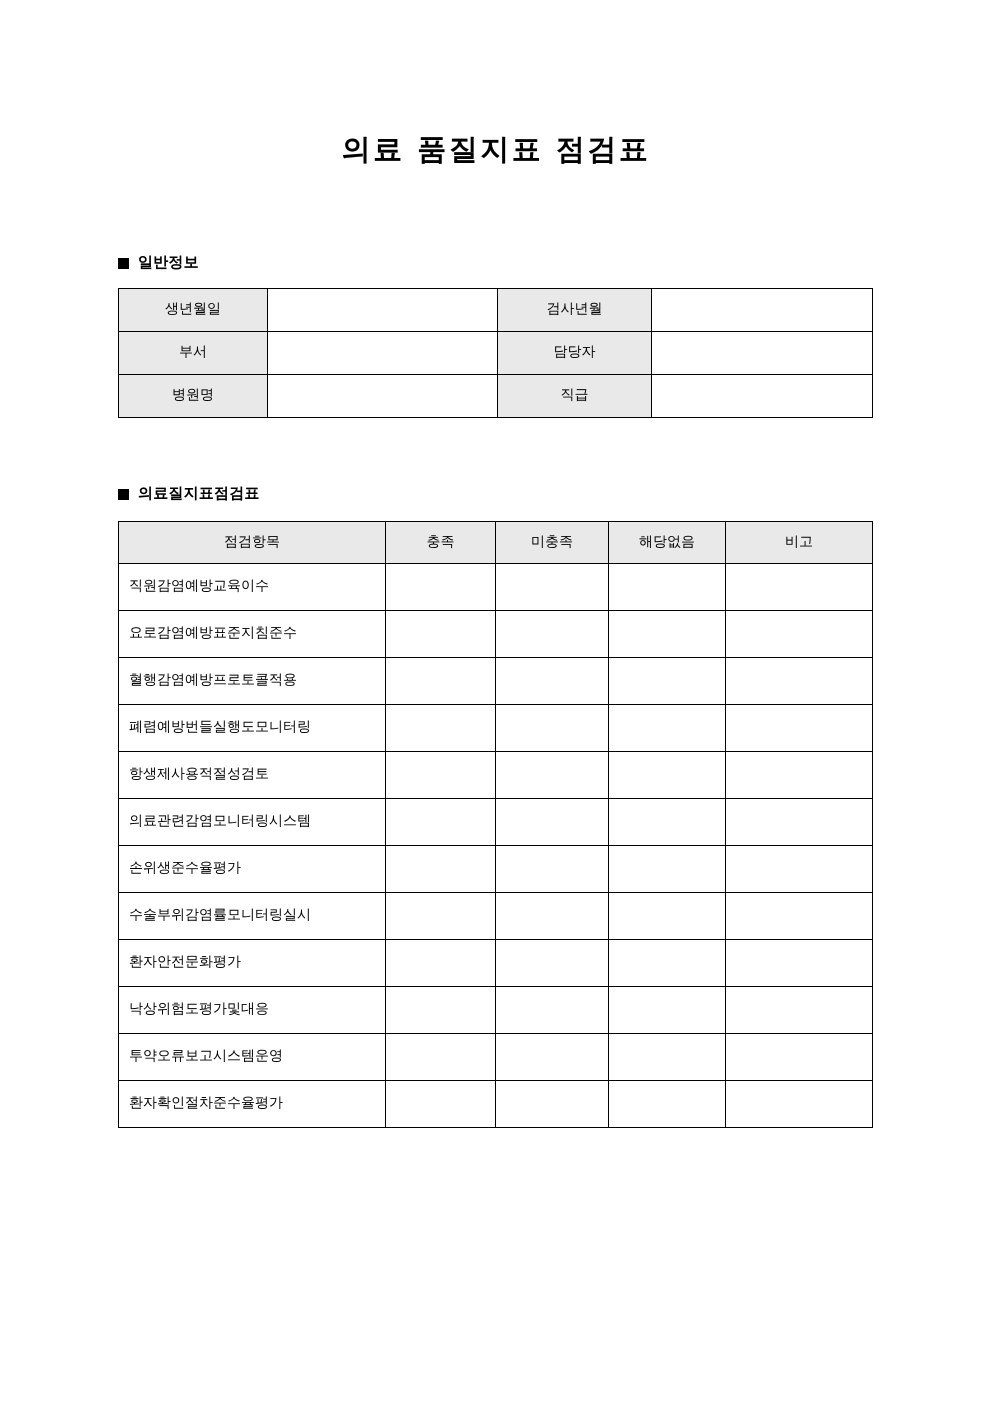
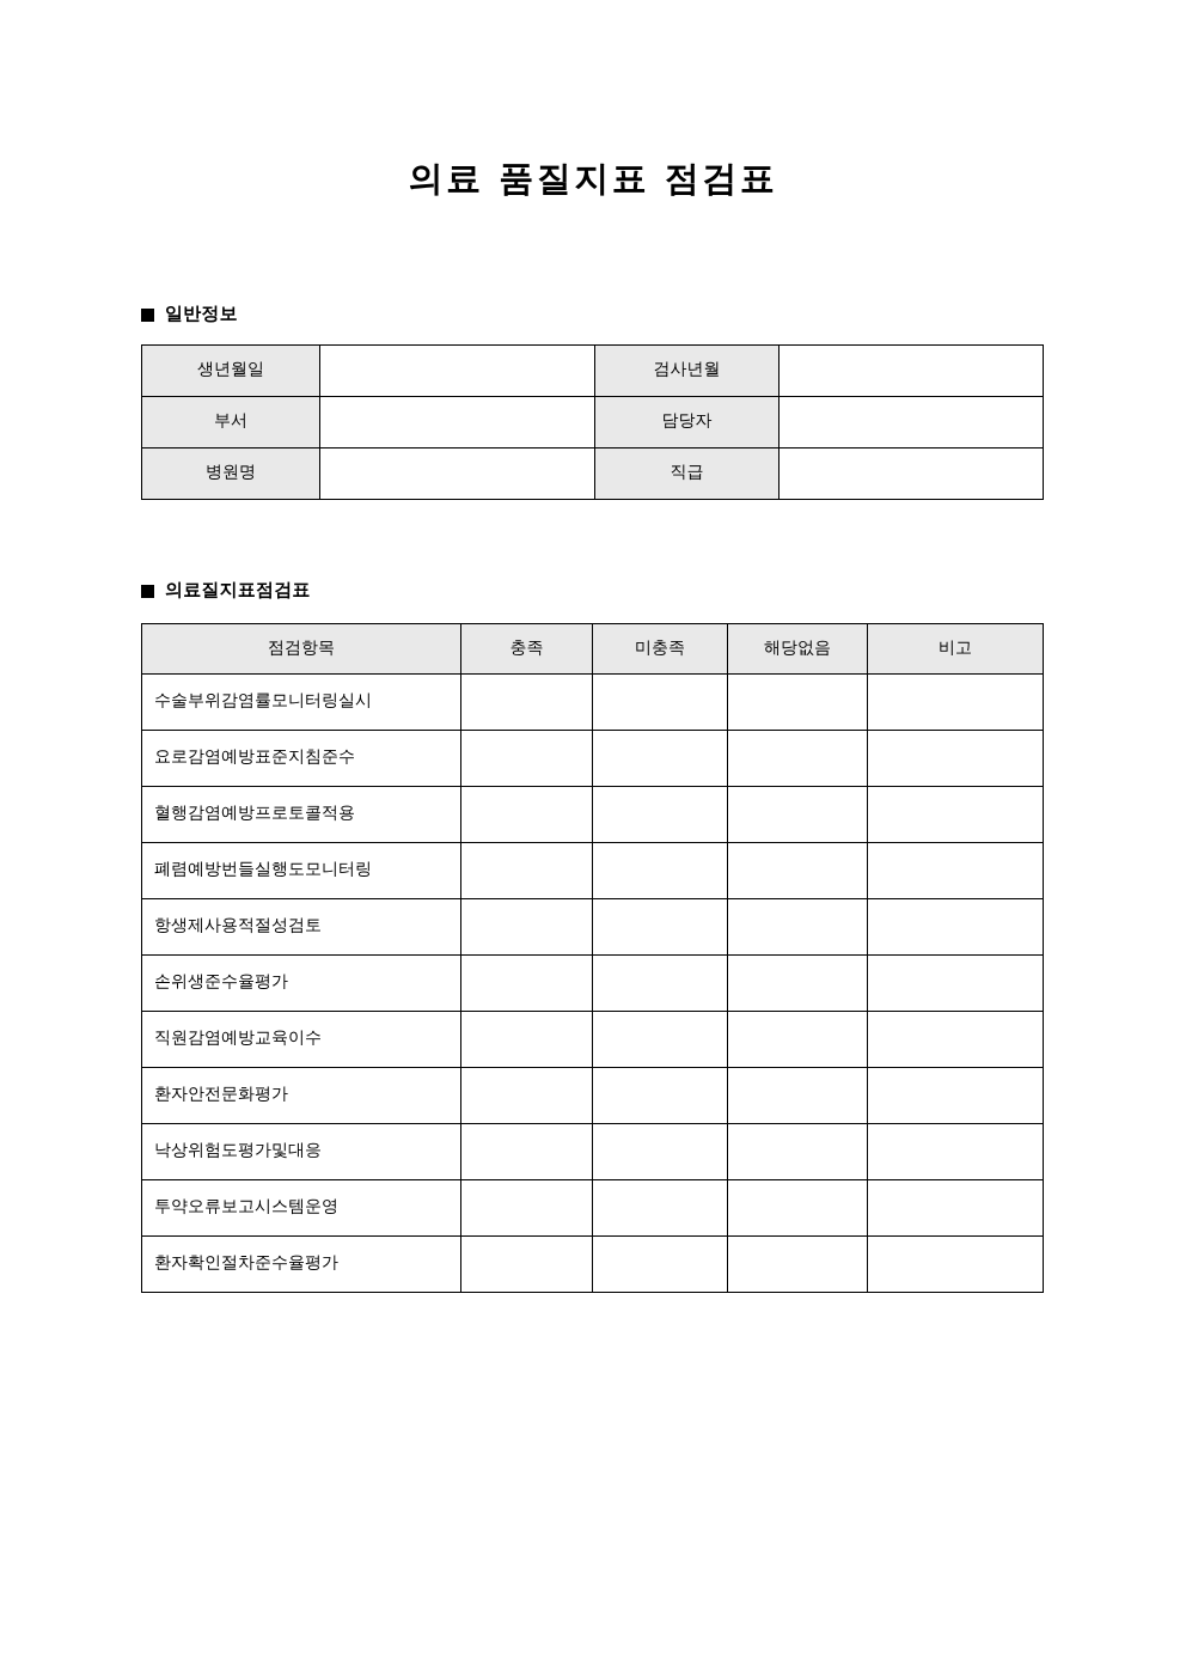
  의료 품질지표 점검표
  일반정보
  생년월일		검사년월
  부서		담당자
  병원명		직급
  의료질지표점검표
  점검항목	충족	미충족	해당없음	비고
- 직원감염예방교육이수
+ 수술부위감염률모니터링실시
  요로감염예방표준지침준수
  혈행감염예방프로토콜적용
  폐렴예방번들실행도모니터링
  항생제사용적절성검토
- 의료관련감염모니터링시스템
  손위생준수율평가
- 수술부위감염률모니터링실시
+ 직원감염예방교육이수
  환자안전문화평가
  낙상위험도평가및대응
  투약오류보고시스템운영
  환자확인절차준수율평가
